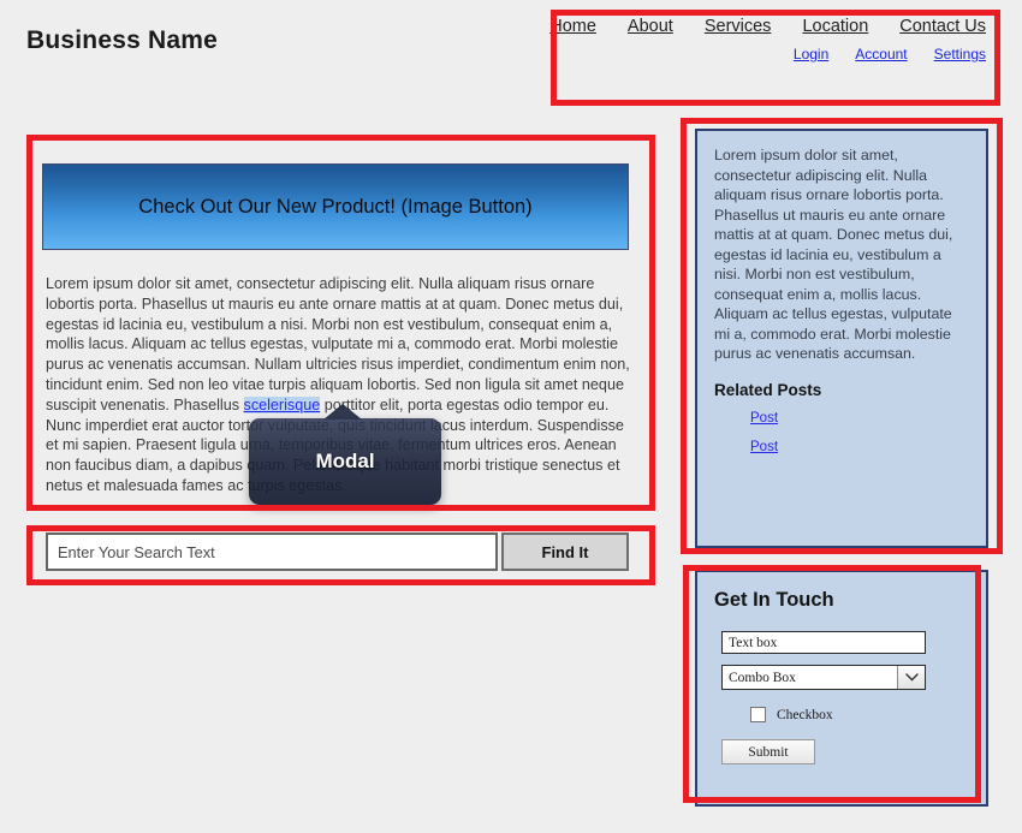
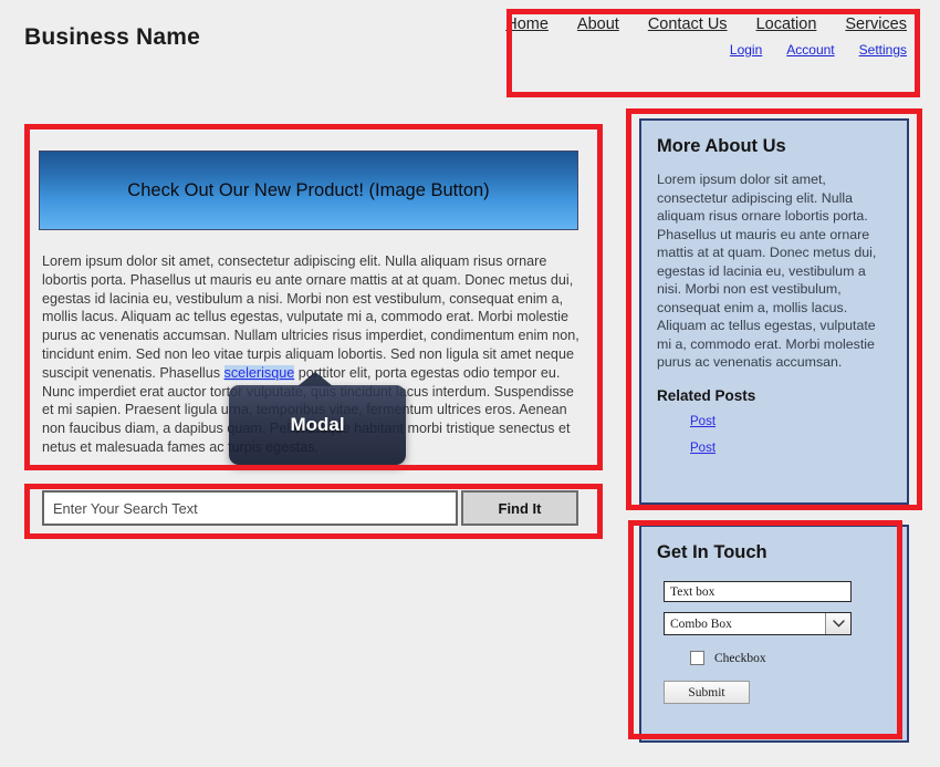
  Business Name
  Home
  About
- Services
+ Contact Us
  Location
- Contact Us
+ Services
  Login
  Account
  Settings
  Check Out Our New Product! (Image Button)
  Lorem ipsum dolor sit amet, consectetur adipiscing elit. Nulla aliquam risus ornare lobortis porta. Phasellus ut mauris eu ante ornare mattis at at quam. Donec metus dui, egestas id lacinia eu, vestibulum a nisi. Morbi non est vestibulum, consequat enim a, mollis lacus. Aliquam ac tellus egestas, vulputate mi a, commodo erat. Morbi molestie purus ac venenatis accumsan. Nullam ultricies risus imperdiet, condimentum enim non, tincidunt enim. Sed non leo vitae turpis aliquam lobortis. Sed non ligula sit amet neque suscipit venenatis. Phasellus scelerisque porttitor elit, porta egestas odio tempor eu. Nunc imperdiet erat auctor tortcus interdum. Suspendisse et mi sapien. Praesent ligula untum ultrices eros. Aenean non faucibus diam, a dapibus morbi tristique senectus et netus et malesuada fames ac
  Modal
  Enter Your Search Text
  Find It
+ More About Us
  Lorem ipsum dolor sit amet, consectetur adipiscing elit. Nulla aliquam risus ornare lobortis porta. Phasellus ut mauris eu ante ornare mattis at at quam. Donec metus dui, egestas id lacinia eu, vestibulum a nisi. Morbi non est vestibulum, consequat enim a, mollis lacus. Aliquam ac tellus egestas, vulputate mi a, commodo erat. Morbi molestie purus ac venenatis accumsan.
  Related Posts
  Post
  Post
  Get In Touch
  Text box
  Combo Box
  Checkbox
  Submit
